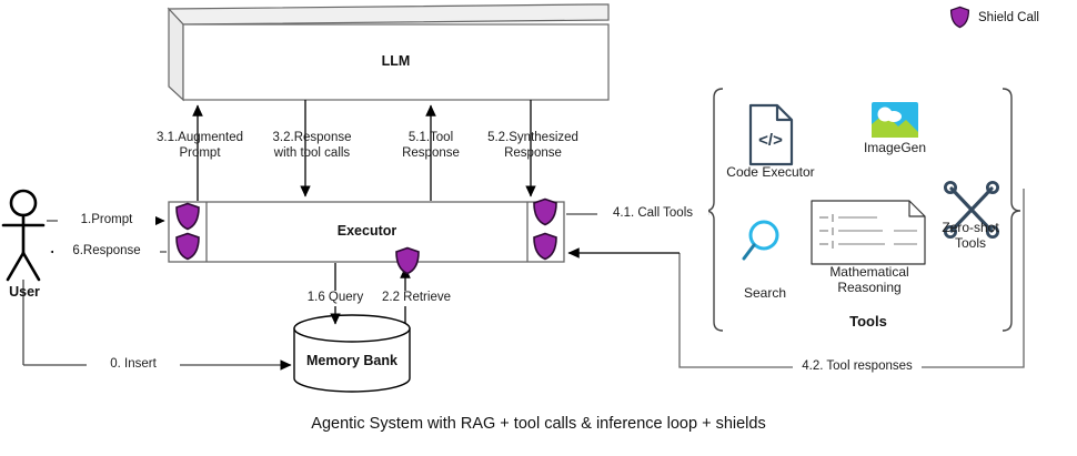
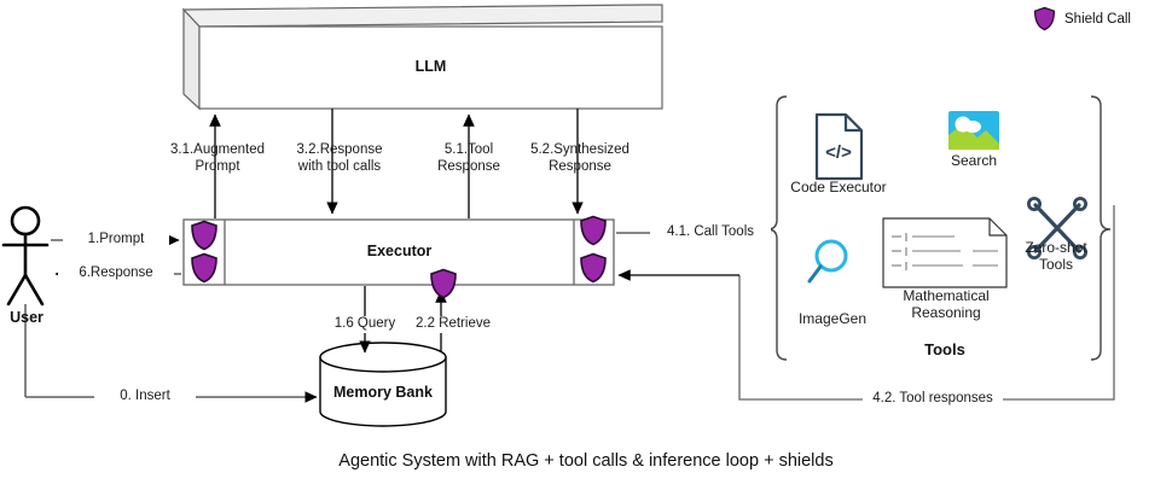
  </>
  Shield Call
  LLM
  Executor
  Memory Bank
  User
  Tools
  3.1.Augmented
  Prompt
  3.2.Response
  with tool calls
  5.1.Tool
  Response
  5.2.Synthesized
  Response
  1.Prompt
  6.Response
  0. Insert
  1.6 Query
  2.2 Retrieve
  4.1. Call Tools
  4.2. Tool responses
  Code Executor
- ImageGen
+ Search
  Zero-shot Tools
- Search
+ ImageGen
  Mathematical Reasoning
  Agentic System with RAG + tool calls & inference loop + shields
